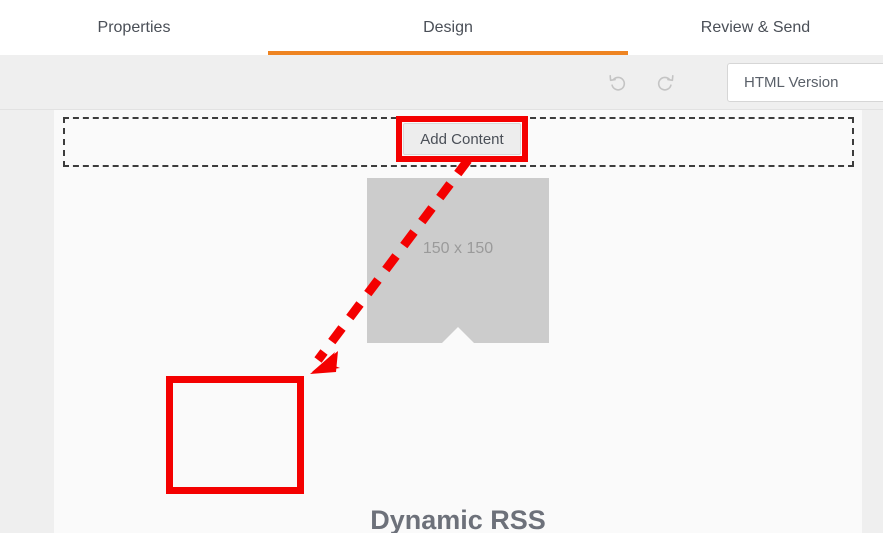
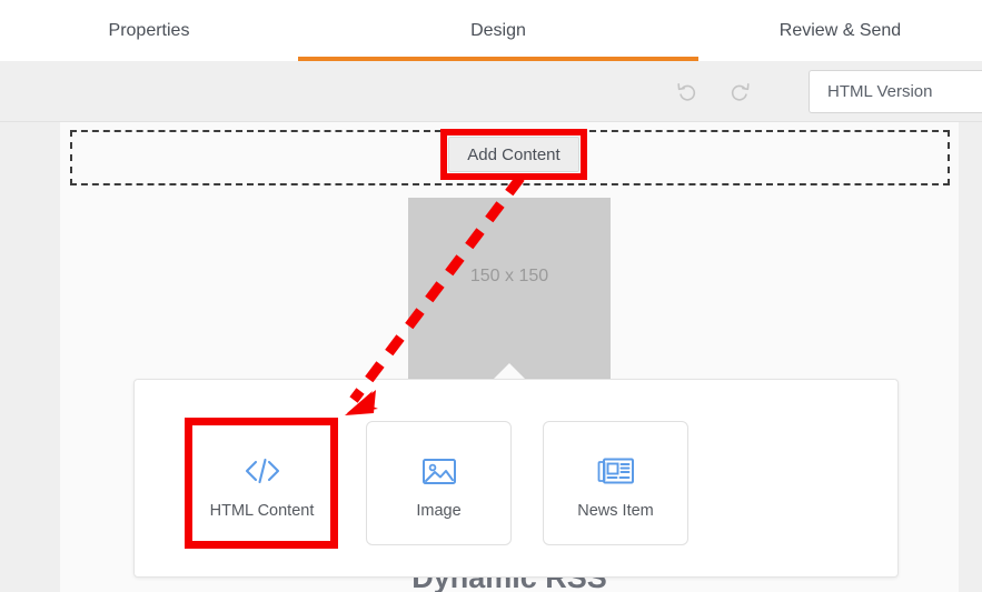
  Properties
  Design
  Review & Send
  HTML Version
  Add Content
  150 x 150
  Dynamic RSS
+ HTML Content
+ Image
+ News Item
